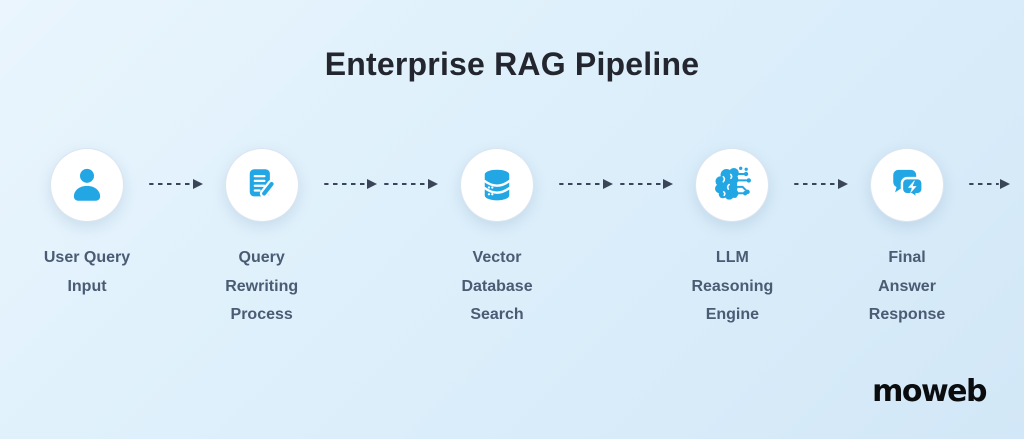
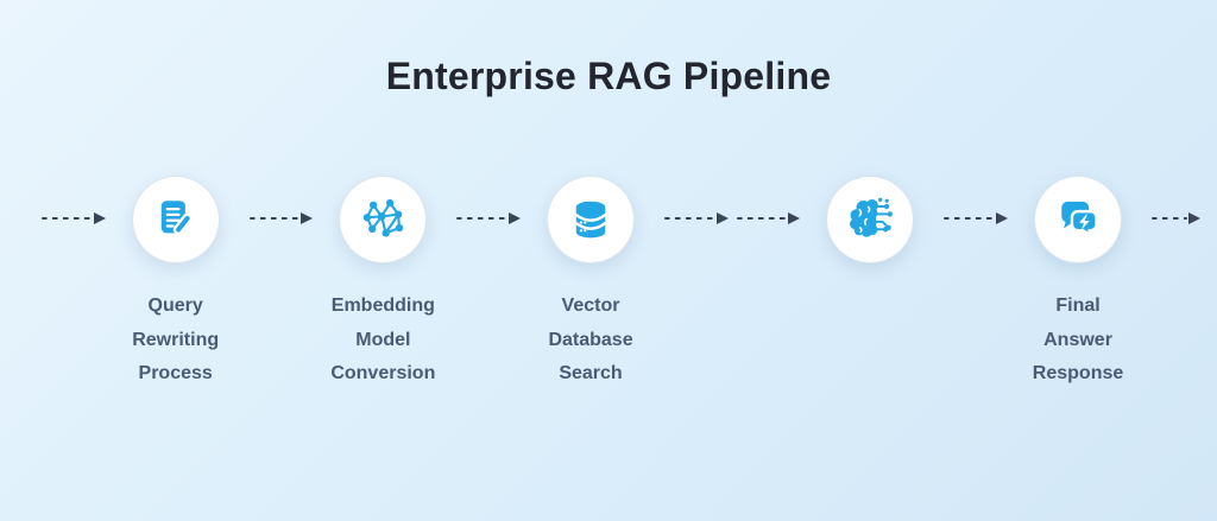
  Enterprise RAG Pipeline
- User Query
- Input
  Query
  Rewriting
  Process
+ Embedding
+ Model
+ Conversion
  Vector
  Database
  Search
- LLM
- Reasoning
- Engine
  Final
  Answer
  Response
- moweb
